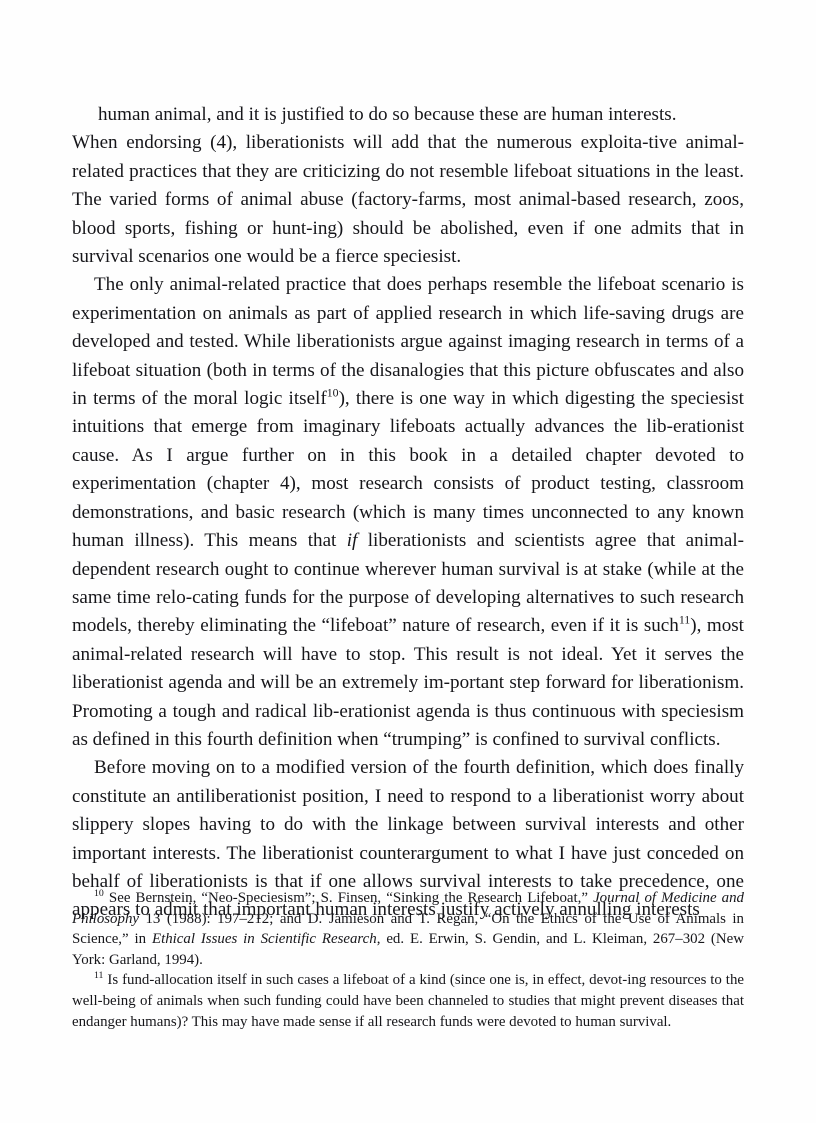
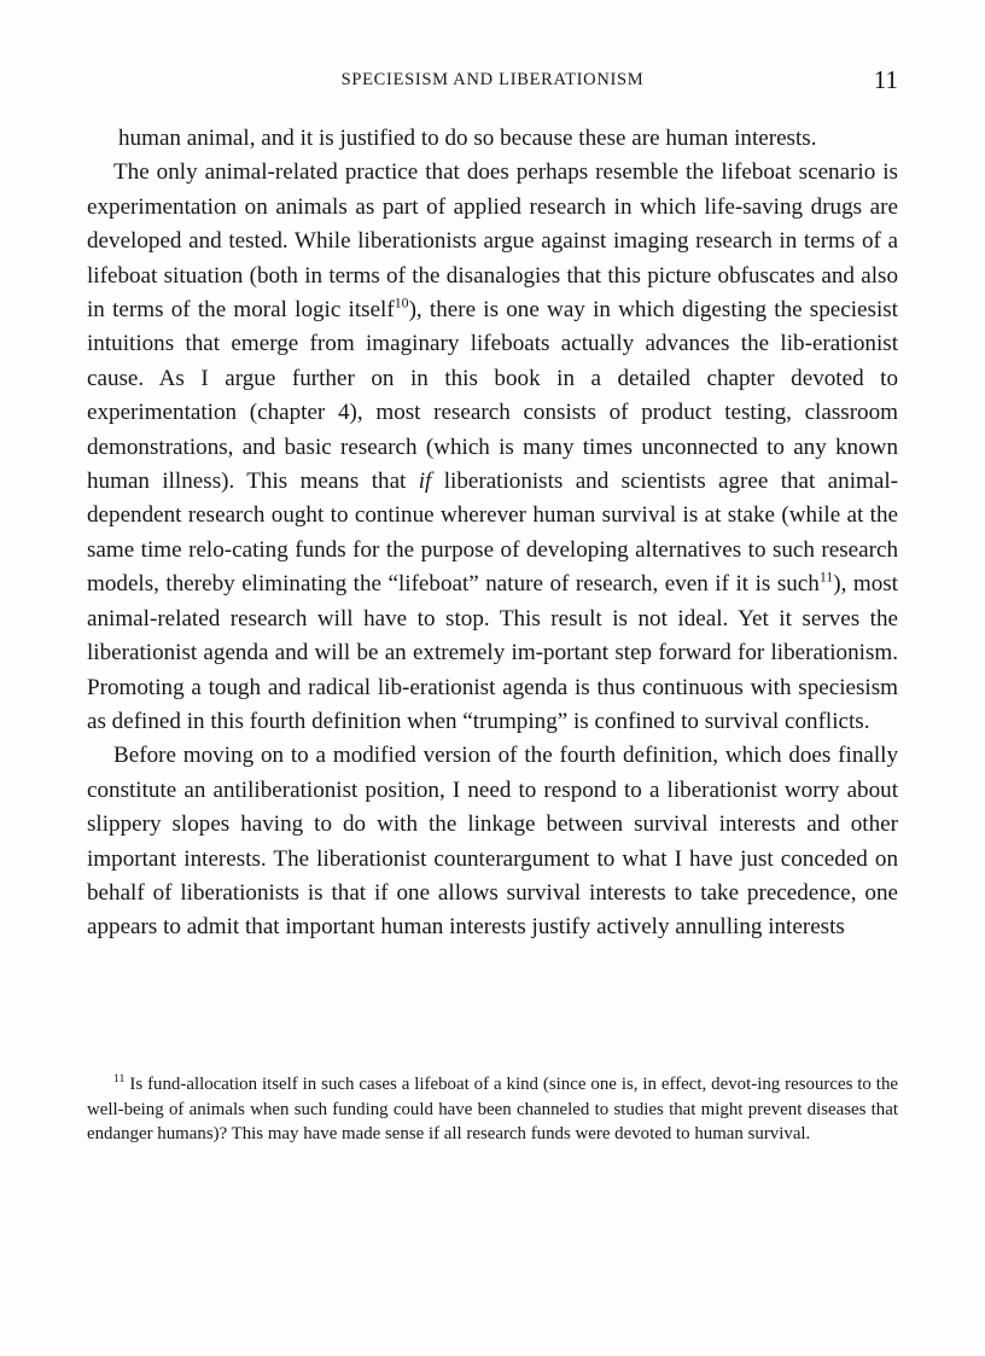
+ SPECIESISM AND LIBERATIONISM
+ 11
  human animal, and it is justified to do so because these are human interests.
- When endorsing (4), liberationists will add that the numerous exploita-tive animal-related practices that they are criticizing do not resemble lifeboat situations in the least. The varied forms of animal abuse (factory-farms, most animal-based research, zoos, blood sports, fishing or hunt-ing) should be abolished, even if one admits that in survival scenarios one would be a fierce speciesist.
  The only animal-related practice that does perhaps resemble the lifeboat scenario is experimentation on animals as part of applied research in which life-saving drugs are developed and tested. While liberationists argue against imaging research in terms of a lifeboat situation (both in terms of the disanalogies that this picture obfuscates and also in terms of the moral logic itself10), there is one way in which digesting the speciesist intuitions that emerge from imaginary lifeboats actually advances the lib-erationist cause. As I argue further on in this book in a detailed chapter devoted to experimentation (chapter 4), most research consists of product testing, classroom demonstrations, and basic research (which is many times unconnected to any known human illness). This means that if liberationists and scientists agree that animal-dependent research ought to continue wherever human survival is at stake (while at the same time relo-cating funds for the purpose of developing alternatives to such research models, thereby eliminating the “lifeboat” nature of research, even if it is such11), most animal-related research will have to stop. This result is not ideal. Yet it serves the liberationist agenda and will be an extremely im-portant step forward for liberationism. Promoting a tough and radical lib-erationist agenda is thus continuous with speciesism as defined in this fourth definition when “trumping” is confined to survival conflicts.
  Before moving on to a modified version of the fourth definition, which does finally constitute an antiliberationist position, I need to respond to a liberationist worry about slippery slopes having to do with the linkage between survival interests and other important interests. The liberationist counterargument to what I have just conceded on behalf of liberationists is that if one allows survival interests to take precedence, one appears to admit that important human interests justify actively annulling interests
- 10 See Bernstein, “Neo-Speciesism”; S. Finsen, “Sinking the Research Lifeboat,” Journal of Medicine and Philosophy 13 (1988): 197–212; and D. Jamieson and T. Regan, “On the Ethics of the Use of Animals in Science,” in Ethical Issues in Scientific Research, ed. E. Erwin, S. Gendin, and L. Kleiman, 267–302 (New York: Garland, 1994).
  11 Is fund-allocation itself in such cases a lifeboat of a kind (since one is, in effect, devot-ing resources to the well-being of animals when such funding could have been channeled to studies that might prevent diseases that endanger humans)? This may have made sense if all research funds were devoted to human survival.
